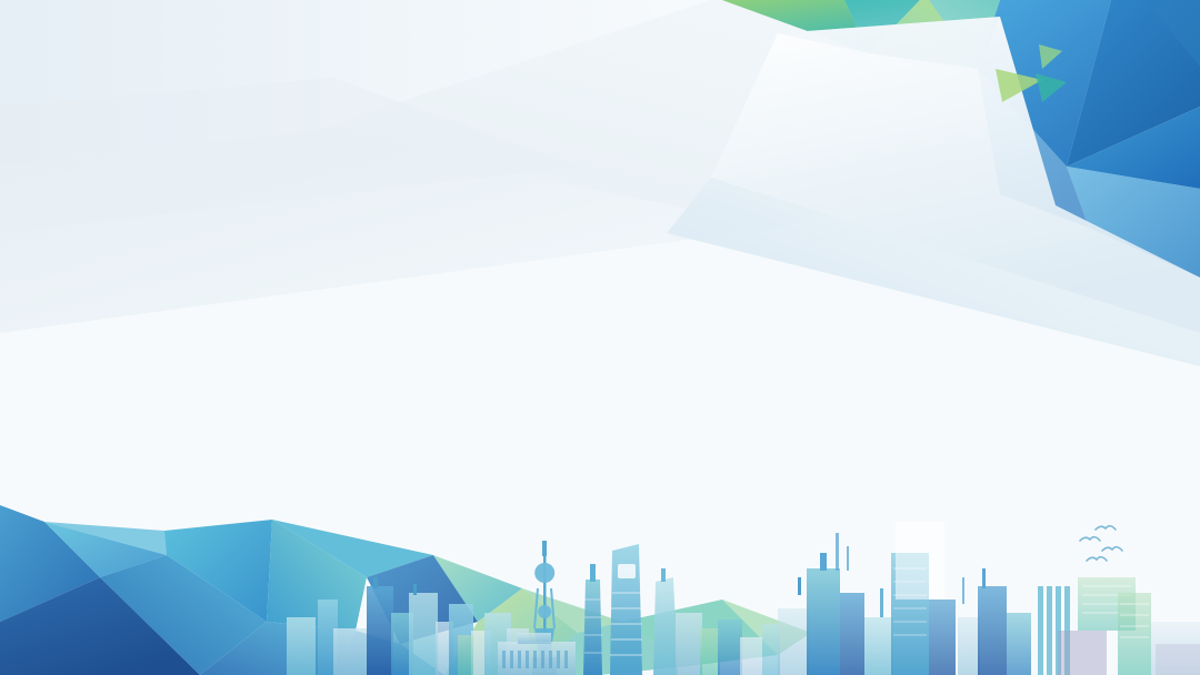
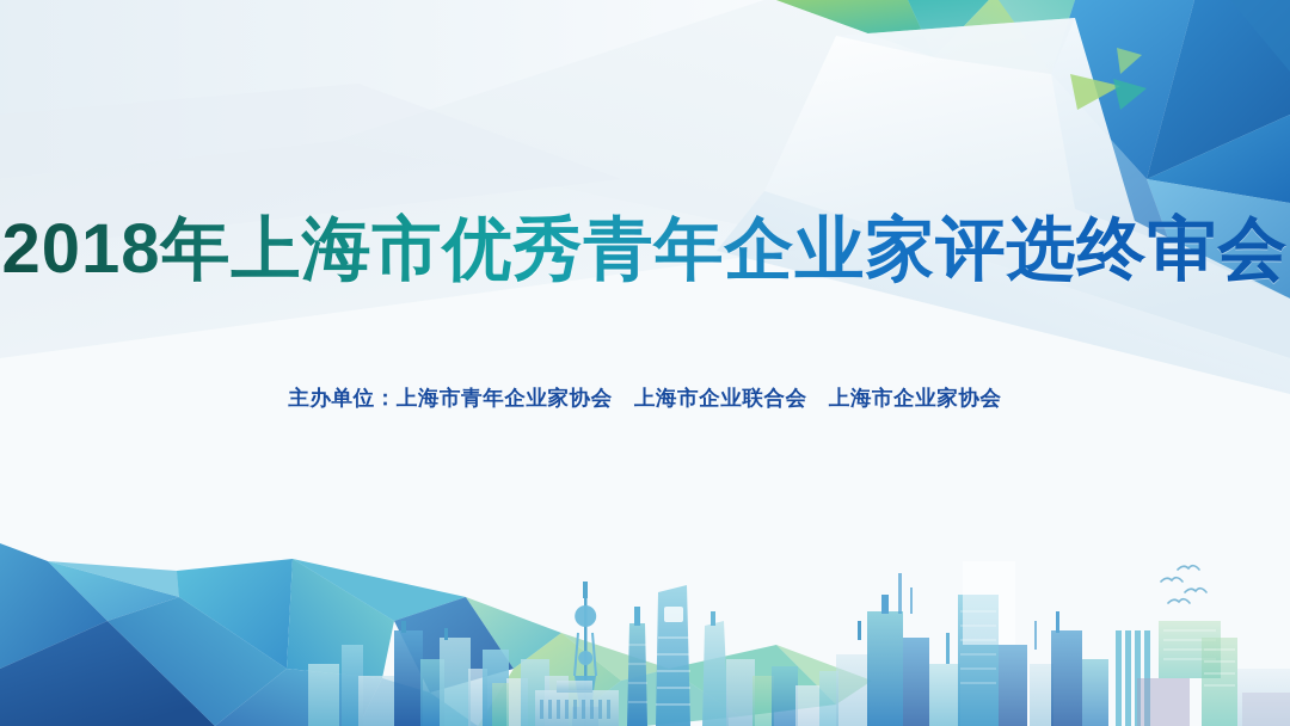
+ 2018年上海市优秀青年企业家评选终审会
+ 主办单位：上海市青年企业家协会 上海市企业联合会 上海市企业家协会
